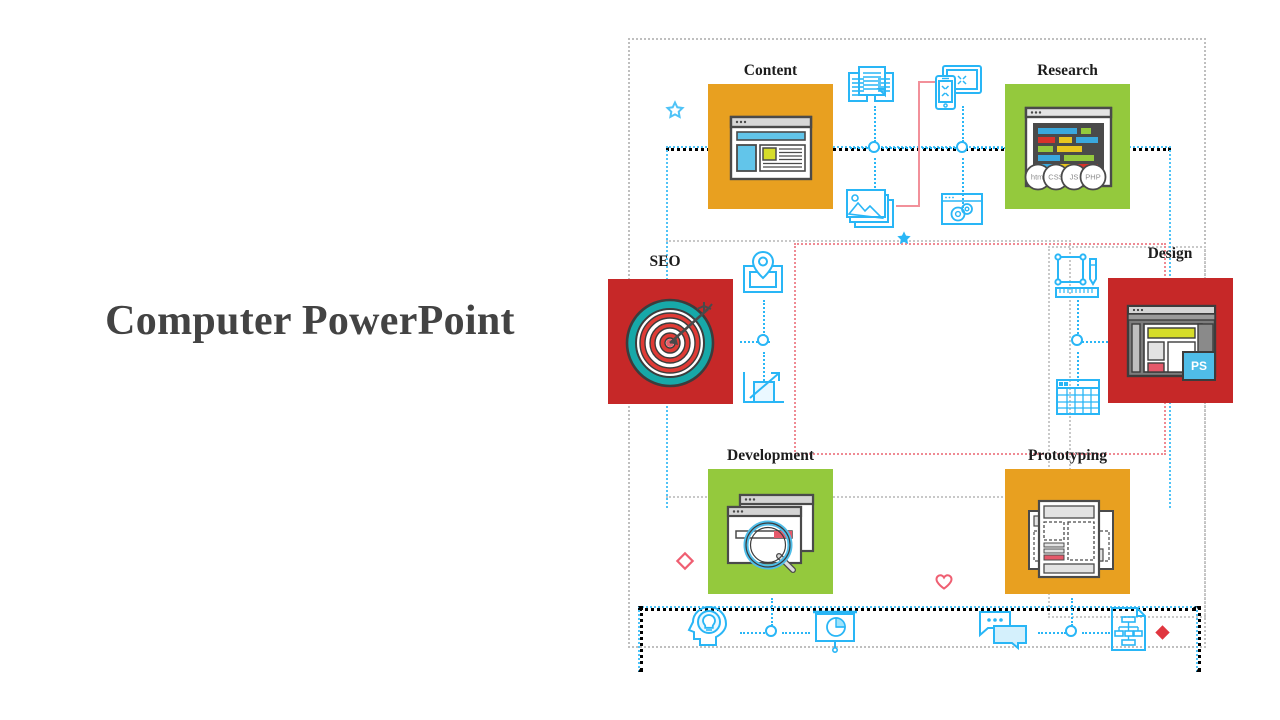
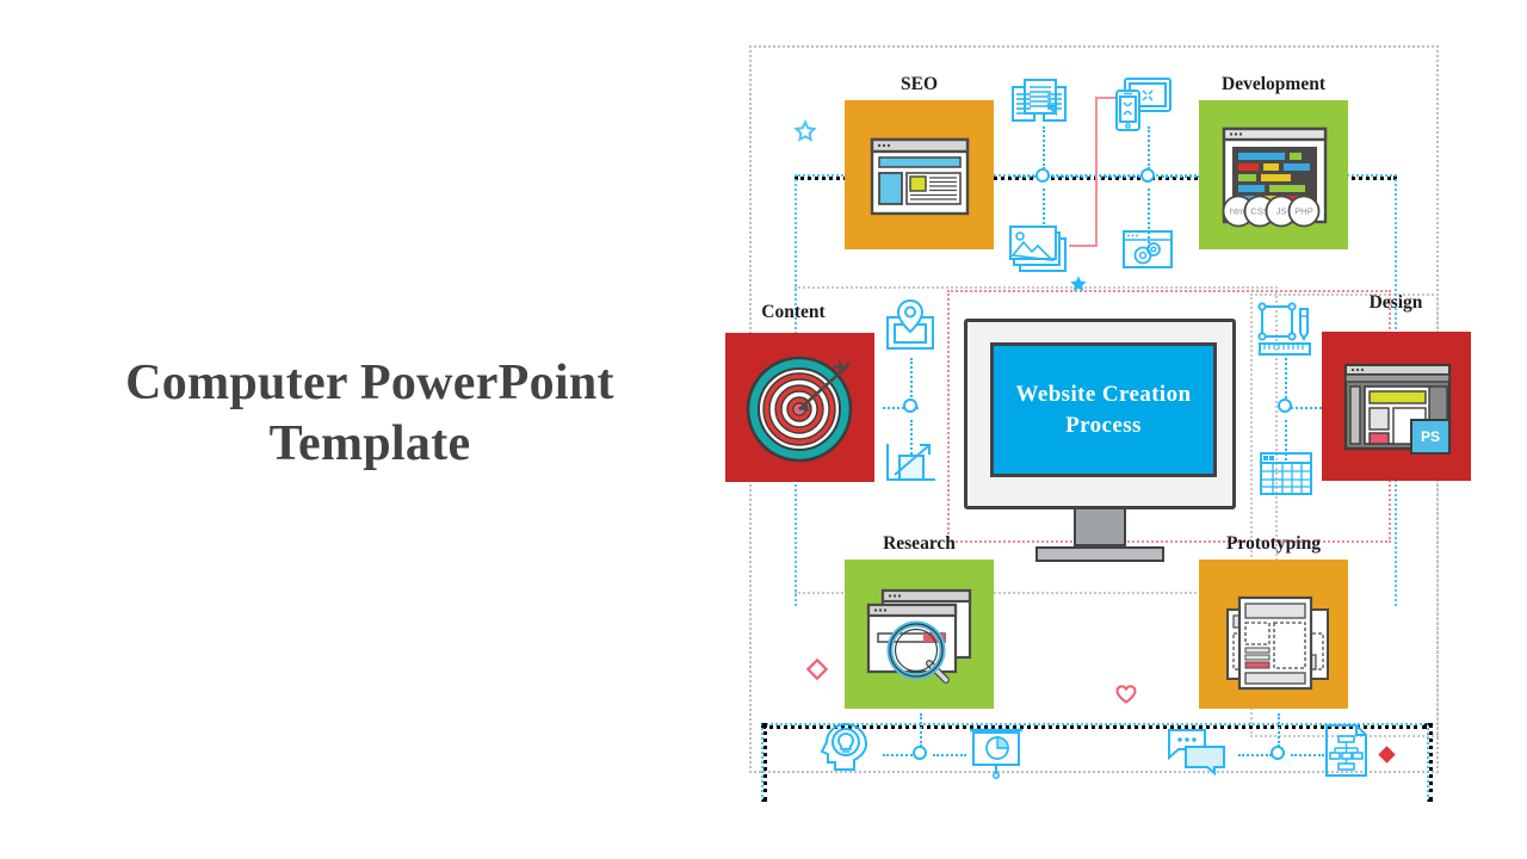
  Computer PowerPoint
+ Template
- Content
+ SEO
- Research
+ Development
  htm
  JS
  PHP
- SEO
+ Content
  Design
  PS
- Development
+ Research
  Prototyping
+ Website Creation
+ Process
